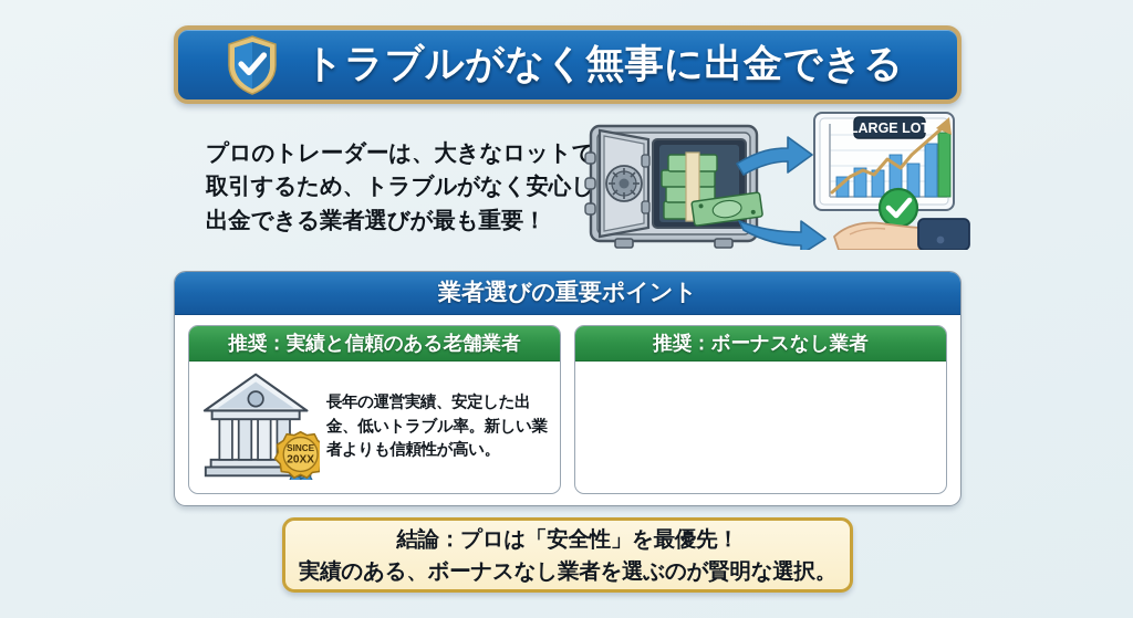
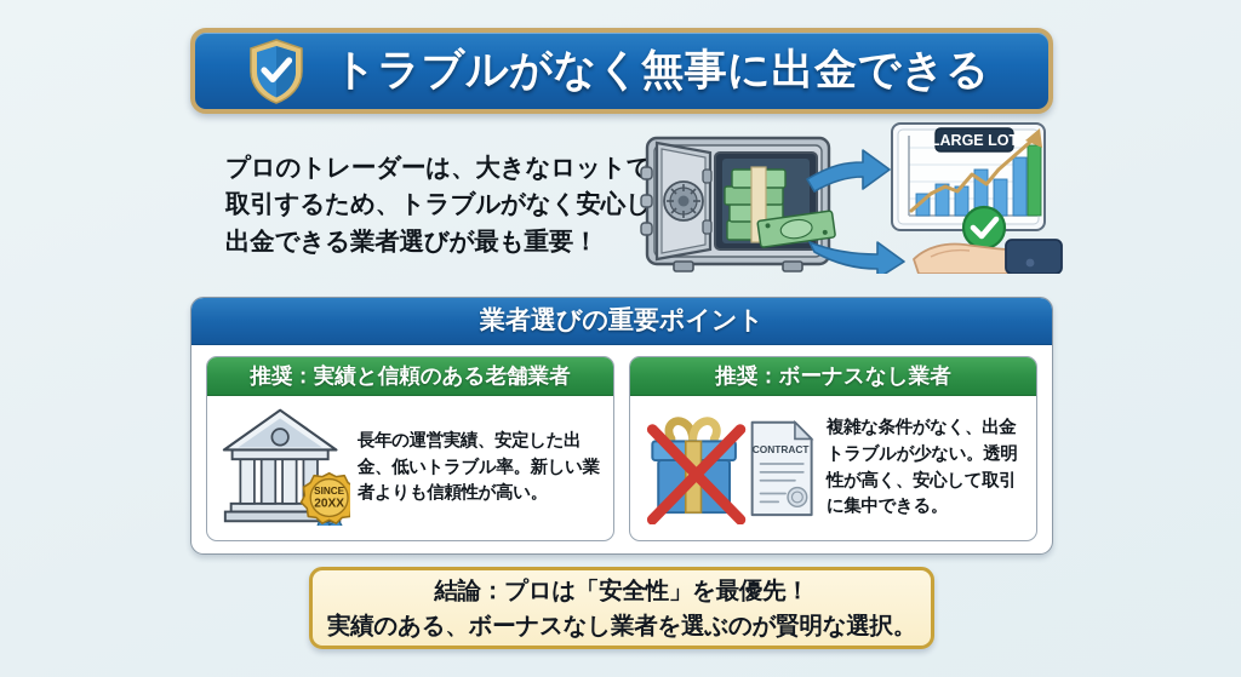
  トラブルがなく無事に出金できる
  プロのトレーダーは、大きなロットで
  取引するため、トラブルがなく安心し
  出金できる業者選びが最も重要！
  LARGE LOT
  業者選びの重要ポイント
  推奨：実績と信頼のある老舗業者
  SINCE
  20XX
  長年の運営実績、安定した出金、低いトラブル率。新しい業者よりも信頼性が高い。
  推奨：ボーナスなし業者
+ CONTRACT
+ 複雑な条件がなく、出金トラブルが少ない。透明性が高く、安心して取引に集中できる。
  結論：プロは「安全性」を最優先！
  実績のある、ボーナスなし業者を選ぶのが賢明な選択。
